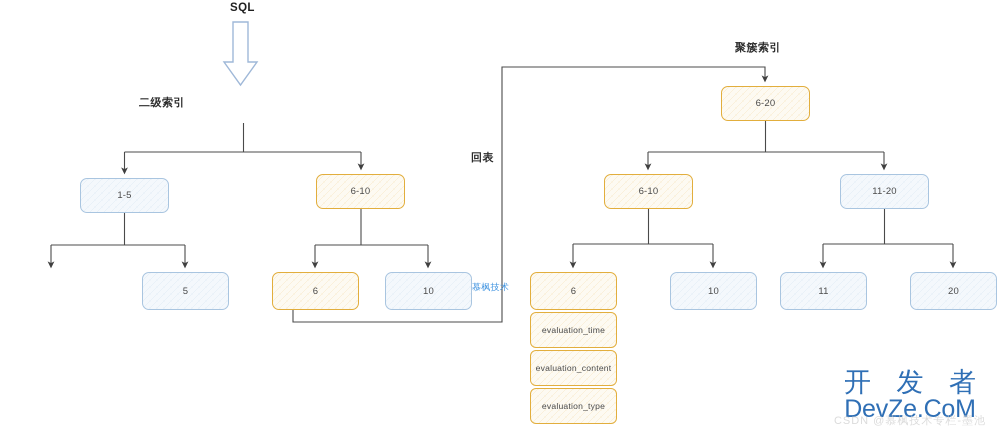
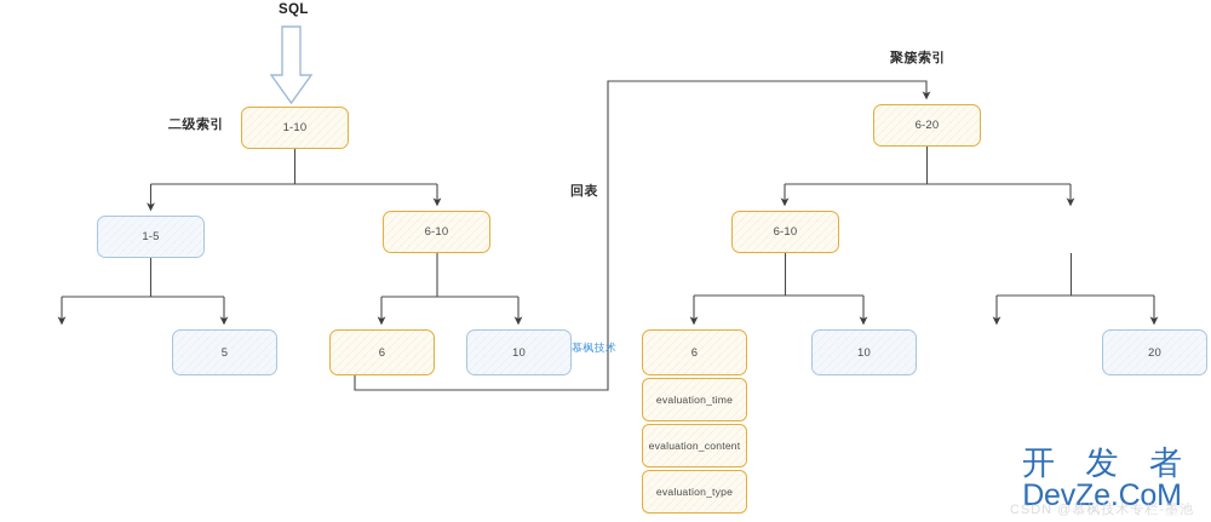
  SQL
  二级索引
  聚簇索引
  回表
  慕枫技术
+ 1-10
  1-5
  6-10
  5
  6
  10
  6-20
  6-10
- 11-20
  6
  10
- 11
  20
  evaluation_time
  evaluation_content
  evaluation_type
  开 发 者
  DevZe.CoM
  CSDN @慕枫技术专栏-墨池
